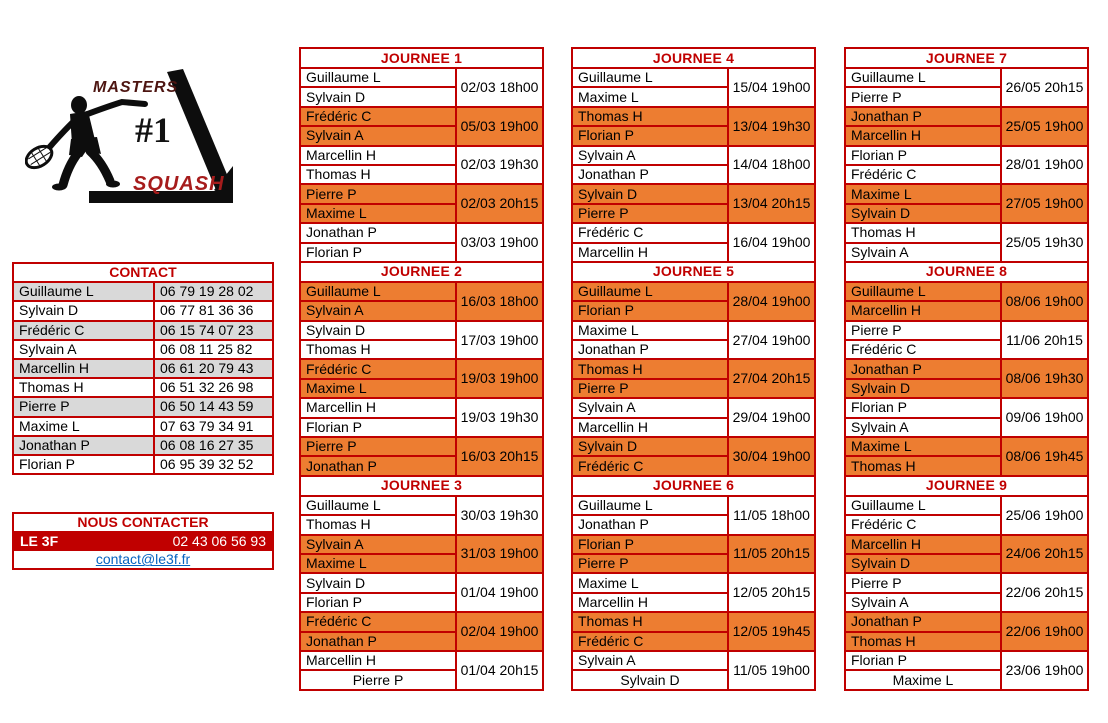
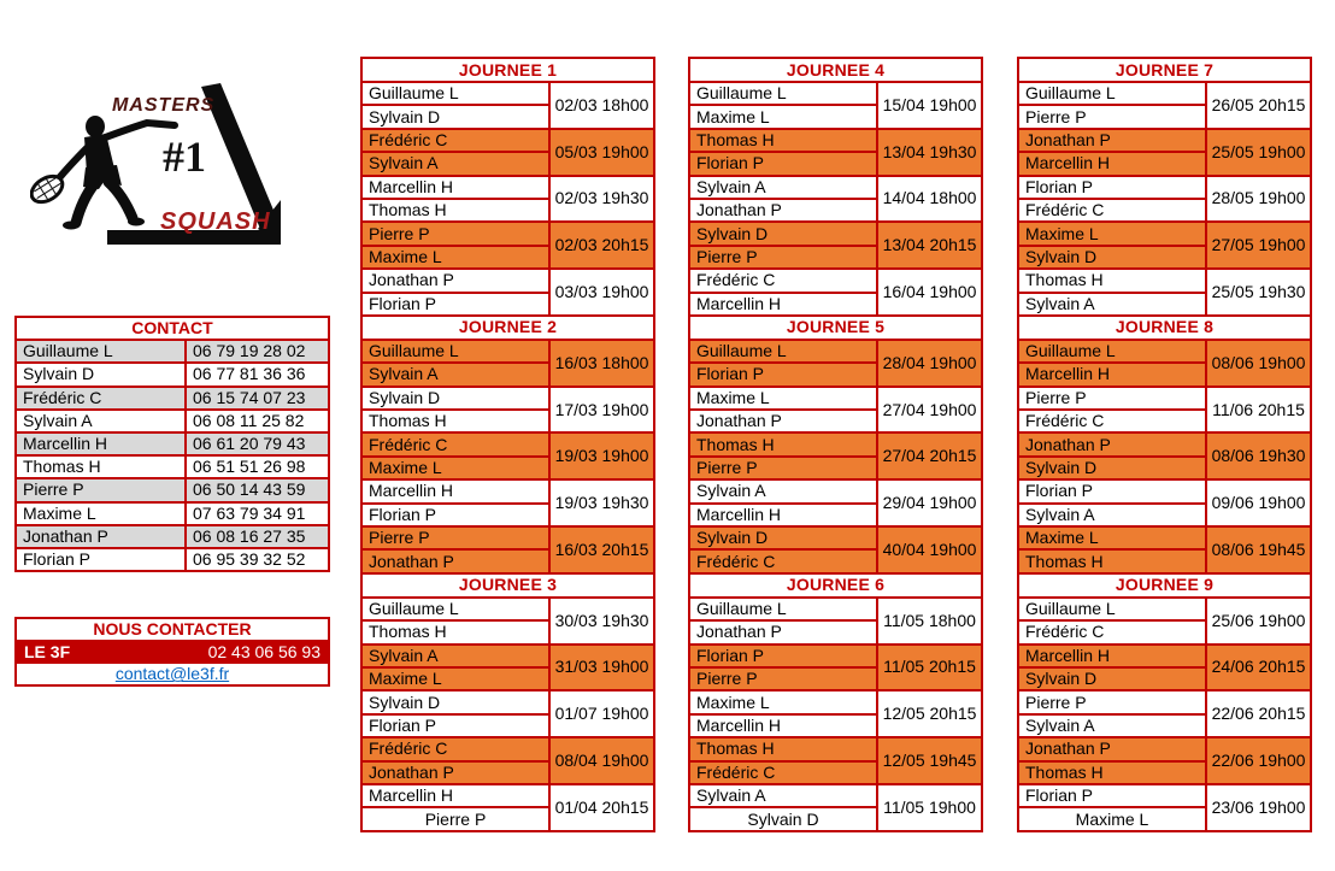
  MASTERS
  #1
  SQUASH
  CONTACT
  Guillaume L	06 79 19 28 02
  Sylvain D	06 77 81 36 36
  Frédéric C	06 15 74 07 23
  Sylvain A	06 08 11 25 82
  Marcellin H	06 61 20 79 43
- Thomas H	06 51 32 26 98
+ Thomas H	06 51 51 26 98
  Pierre P	06 50 14 43 59
  Maxime L	07 63 79 34 91
  Jonathan P	06 08 16 27 35
  Florian P	06 95 39 32 52
  NOUS CONTACTER
  LE 3F	02 43 06 56 93
  contact@le3f.fr
  JOURNEE 1
  Guillaume L	02/03 18h00
  Sylvain D
  Frédéric C	05/03 19h00
  Sylvain A
  Marcellin H	02/03 19h30
  Thomas H
  Pierre P	02/03 20h15
  Maxime L
  Jonathan P	03/03 19h00
  Florian P
  JOURNEE 2
  Guillaume L	16/03 18h00
  Sylvain A
  Sylvain D	17/03 19h00
  Thomas H
  Frédéric C	19/03 19h00
  Maxime L
  Marcellin H	19/03 19h30
  Florian P
  Pierre P	16/03 20h15
  Jonathan P
  JOURNEE 3
  Guillaume L	30/03 19h30
  Thomas H
  Sylvain A	31/03 19h00
  Maxime L
- Sylvain D	01/04 19h00
+ Sylvain D	01/07 19h00
  Florian P
- Frédéric C	02/04 19h00
+ Frédéric C	08/04 19h00
  Jonathan P
  Marcellin H	01/04 20h15
  Pierre P
  JOURNEE 4
  Guillaume L	15/04 19h00
  Maxime L
  Thomas H	13/04 19h30
  Florian P
  Sylvain A	14/04 18h00
  Jonathan P
  Sylvain D	13/04 20h15
  Pierre P
  Frédéric C	16/04 19h00
  Marcellin H
  JOURNEE 5
  Guillaume L	28/04 19h00
  Florian P
  Maxime L	27/04 19h00
  Jonathan P
  Thomas H	27/04 20h15
  Pierre P
  Sylvain A	29/04 19h00
  Marcellin H
- Sylvain D	30/04 19h00
+ Sylvain D	40/04 19h00
  Frédéric C
  JOURNEE 6
  Guillaume L	11/05 18h00
  Jonathan P
  Florian P	11/05 20h15
  Pierre P
  Maxime L	12/05 20h15
  Marcellin H
  Thomas H	12/05 19h45
  Frédéric C
  Sylvain A	11/05 19h00
  Sylvain D
  JOURNEE 7
  Guillaume L	26/05 20h15
  Pierre P
  Jonathan P	25/05 19h00
  Marcellin H
- Florian P	28/01 19h00
+ Florian P	28/05 19h00
  Frédéric C
  Maxime L	27/05 19h00
  Sylvain D
  Thomas H	25/05 19h30
  Sylvain A
  JOURNEE 8
  Guillaume L	08/06 19h00
  Marcellin H
  Pierre P	11/06 20h15
  Frédéric C
  Jonathan P	08/06 19h30
  Sylvain D
  Florian P	09/06 19h00
  Sylvain A
  Maxime L	08/06 19h45
  Thomas H
  JOURNEE 9
  Guillaume L	25/06 19h00
  Frédéric C
  Marcellin H	24/06 20h15
  Sylvain D
  Pierre P	22/06 20h15
  Sylvain A
  Jonathan P	22/06 19h00
  Thomas H
  Florian P	23/06 19h00
  Maxime L
